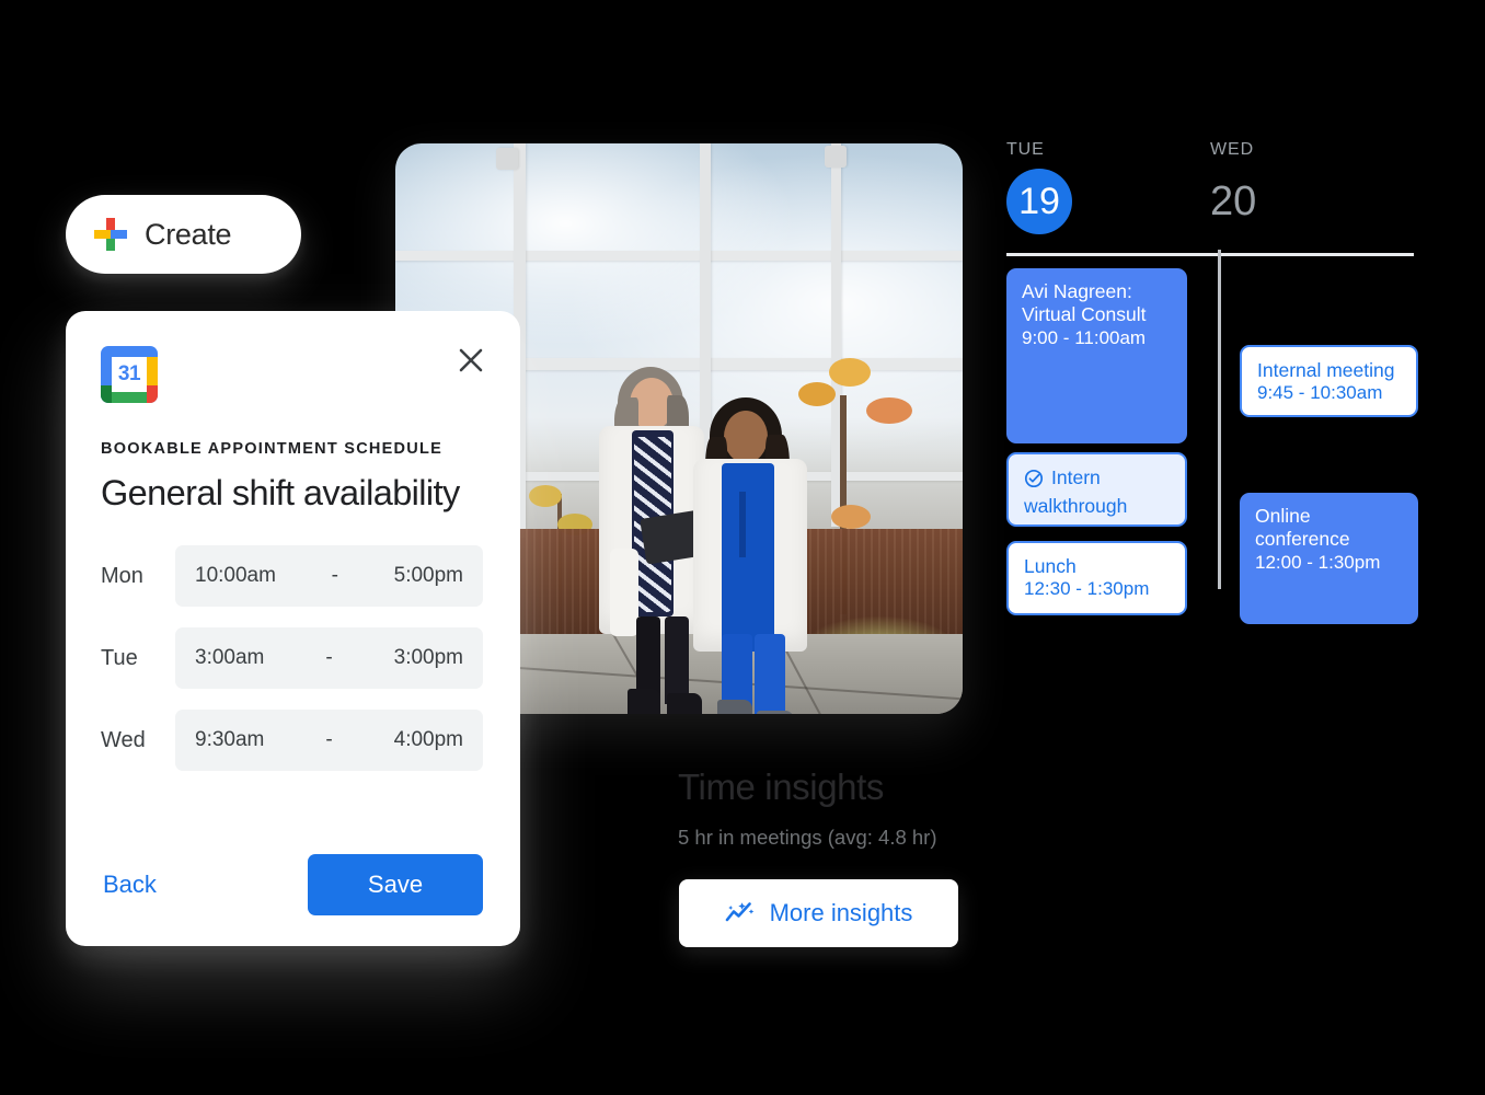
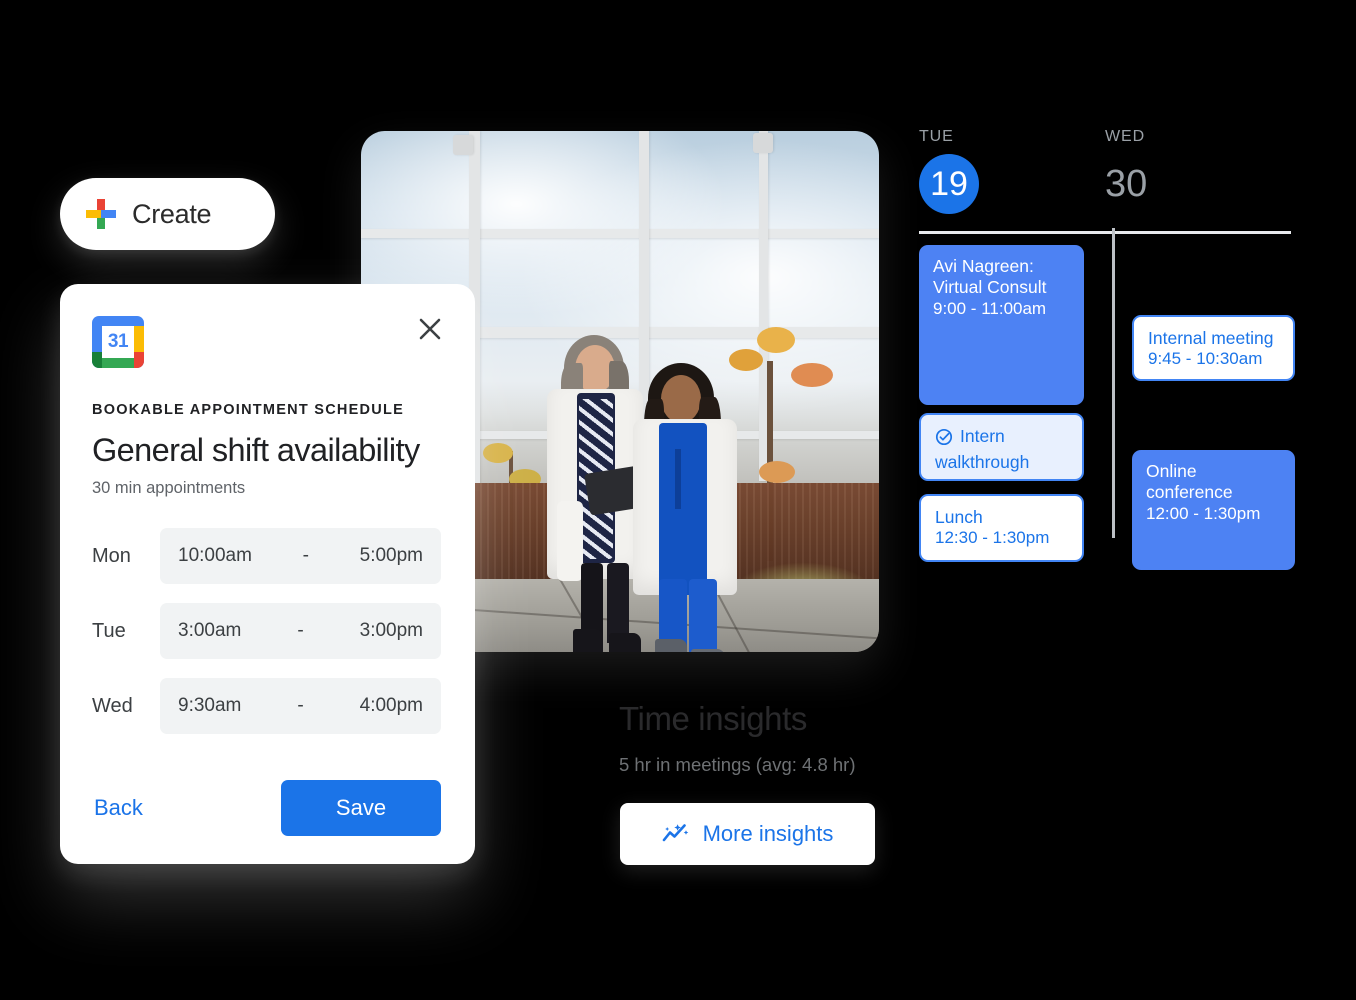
  Create
  31
  BOOKABLE APPOINTMENT SCHEDULE
  General shift availability
+ 30 min appointments
  Mon
  10:00am
  -
  5:00pm
  Tue
  3:00am
  -
  3:00pm
  Wed
  9:30am
  -
  4:00pm
  Back
  Save
  TUE
  19
  WED
- 20
+ 30
  Avi Nagreen:
  Virtual Consult
  9:00 - 11:00am
  Intern
  walkthrough
  Lunch
  12:30 - 1:30pm
  Internal meeting
  9:45 - 10:30am
  Online
  conference
  12:00 - 1:30pm
  Time insights
  5 hr in meetings (avg: 4.8 hr)
  More insights
